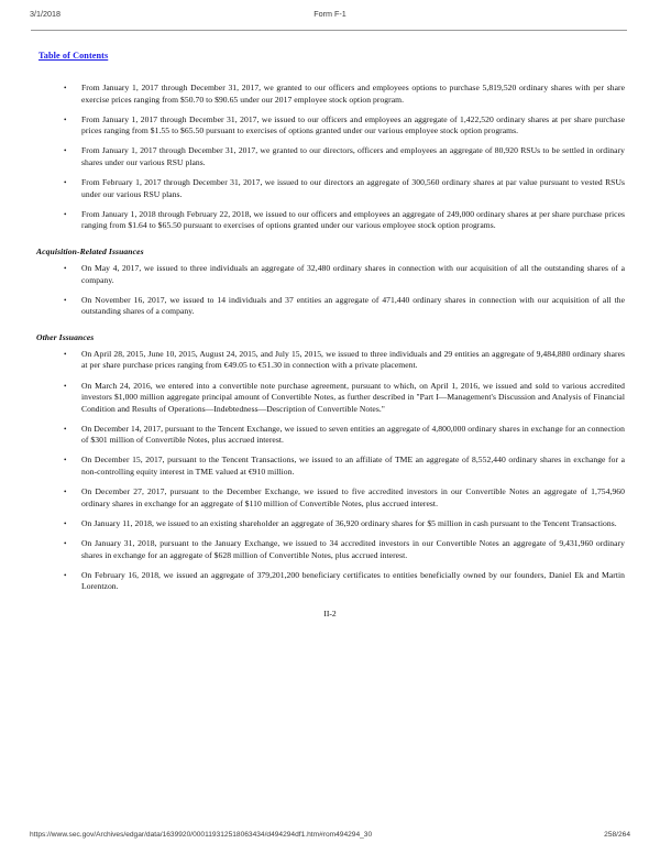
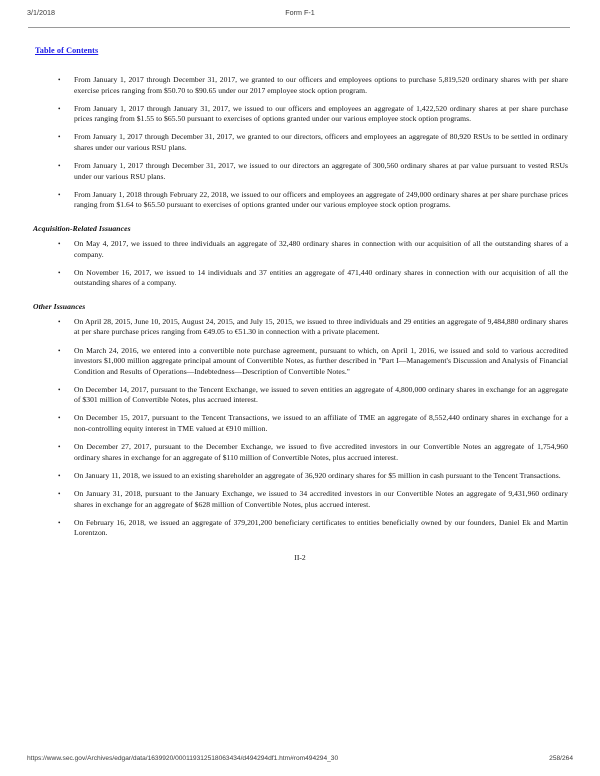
  3/1/2018
  Form F-1
  Table of Contents
  •
  From January 1, 2017 through December 31, 2017, we granted to our officers and employees options to purchase 5,819,520 ordinary shares with per share exercise prices ranging from $50.70 to $90.65 under our 2017 employee stock option program.
  •
- From January 1, 2017 through December 31, 2017, we issued to our officers and employees an aggregate of 1,422,520 ordinary shares at per share purchase prices ranging from $1.55 to $65.50 pursuant to exercises of options granted under our various employee stock option programs.
+ From January 1, 2017 through January 31, 2017, we issued to our officers and employees an aggregate of 1,422,520 ordinary shares at per share purchase prices ranging from $1.55 to $65.50 pursuant to exercises of options granted under our various employee stock option programs.
  •
  From January 1, 2017 through December 31, 2017, we granted to our directors, officers and employees an aggregate of 80,920 RSUs to be settled in ordinary shares under our various RSU plans.
  •
- From February 1, 2017 through December 31, 2017, we issued to our directors an aggregate of 300,560 ordinary shares at par value pursuant to vested RSUs under our various RSU plans.
+ From January 1, 2017 through December 31, 2017, we issued to our directors an aggregate of 300,560 ordinary shares at par value pursuant to vested RSUs under our various RSU plans.
  •
  From January 1, 2018 through February 22, 2018, we issued to our officers and employees an aggregate of 249,000 ordinary shares at per share purchase prices ranging from $1.64 to $65.50 pursuant to exercises of options granted under our various employee stock option programs.
  Acquisition-Related Issuances
  •
  On May 4, 2017, we issued to three individuals an aggregate of 32,480 ordinary shares in connection with our acquisition of all the outstanding shares of a company.
  •
  On November 16, 2017, we issued to 14 individuals and 37 entities an aggregate of 471,440 ordinary shares in connection with our acquisition of all the outstanding shares of a company.
  Other Issuances
  •
  On April 28, 2015, June 10, 2015, August 24, 2015, and July 15, 2015, we issued to three individuals and 29 entities an aggregate of 9,484,880 ordinary shares at per share purchase prices ranging from €49.05 to €51.30 in connection with a private placement.
  •
  On March 24, 2016, we entered into a convertible note purchase agreement, pursuant to which, on April 1, 2016, we issued and sold to various accredited investors $1,000 million aggregate principal amount of Convertible Notes, as further described in "Part I—Management's Discussion and Analysis of Financial Condition and Results of Operations—Indebtedness—Description of Convertible Notes."
  •
- On December 14, 2017, pursuant to the Tencent Exchange, we issued to seven entities an aggregate of 4,800,000 ordinary shares in exchange for an connection of $301 million of Convertible Notes, plus accrued interest.
+ On December 14, 2017, pursuant to the Tencent Exchange, we issued to seven entities an aggregate of 4,800,000 ordinary shares in exchange for an aggregate of $301 million of Convertible Notes, plus accrued interest.
  •
  On December 15, 2017, pursuant to the Tencent Transactions, we issued to an affiliate of TME an aggregate of 8,552,440 ordinary shares in exchange for a non-controlling equity interest in TME valued at €910 million.
  •
  On December 27, 2017, pursuant to the December Exchange, we issued to five accredited investors in our Convertible Notes an aggregate of 1,754,960 ordinary shares in exchange for an aggregate of $110 million of Convertible Notes, plus accrued interest.
  •
  On January 11, 2018, we issued to an existing shareholder an aggregate of 36,920 ordinary shares for $5 million in cash pursuant to the Tencent Transactions.
  •
  On January 31, 2018, pursuant to the January Exchange, we issued to 34 accredited investors in our Convertible Notes an aggregate of 9,431,960 ordinary shares in exchange for an aggregate of $628 million of Convertible Notes, plus accrued interest.
  •
  On February 16, 2018, we issued an aggregate of 379,201,200 beneficiary certificates to entities beneficially owned by our founders, Daniel Ek and Martin Lorentzon.
  II-2
